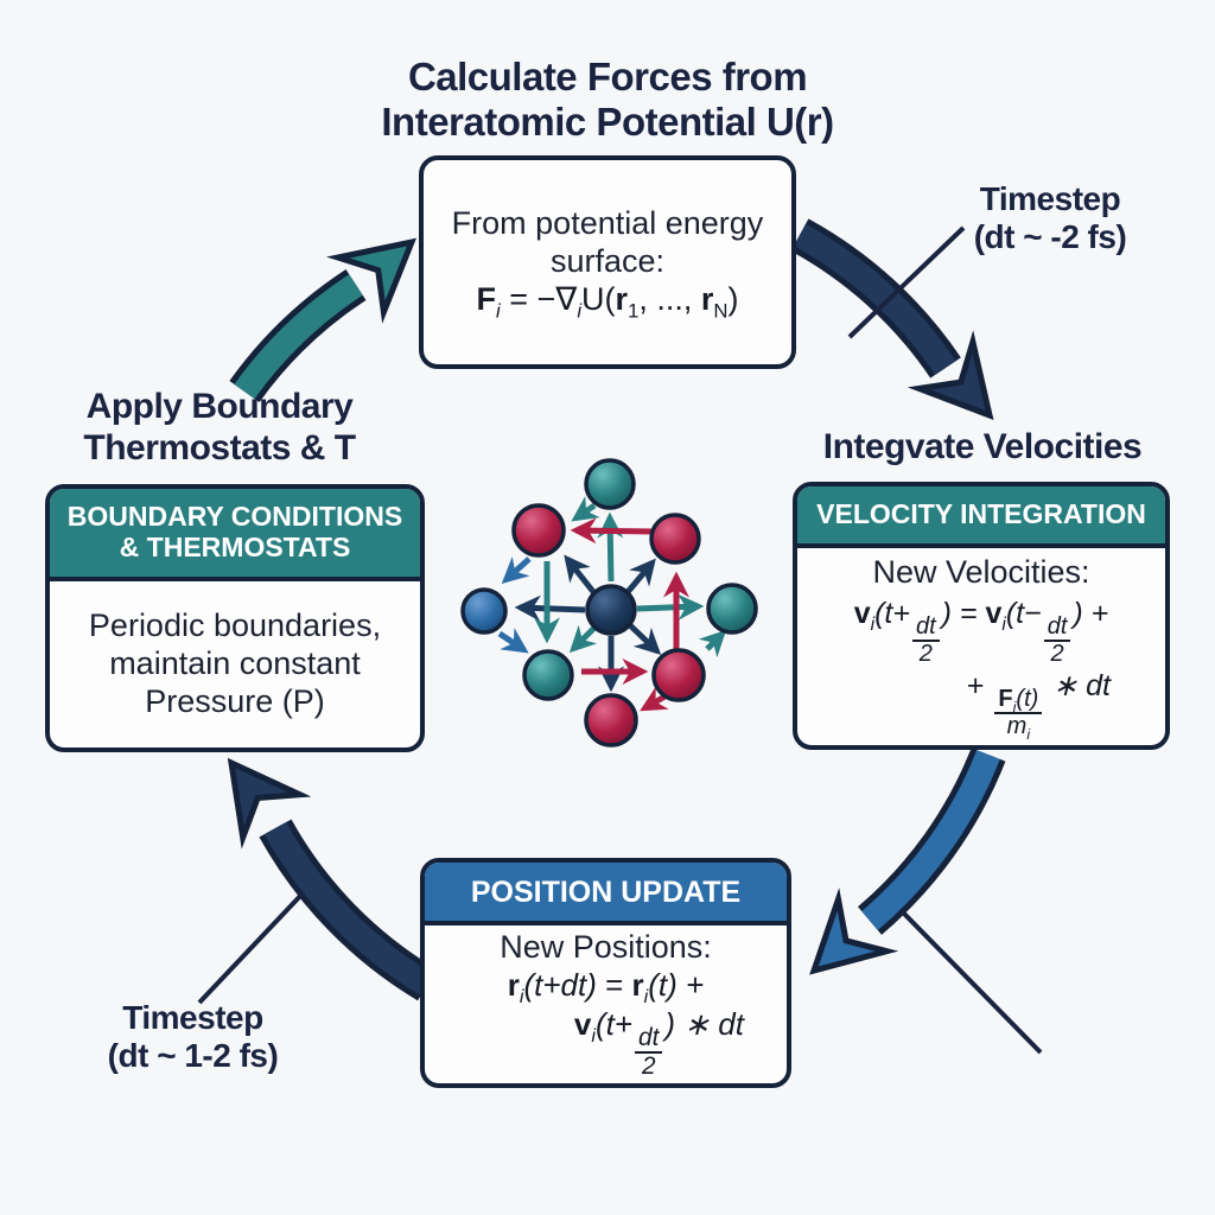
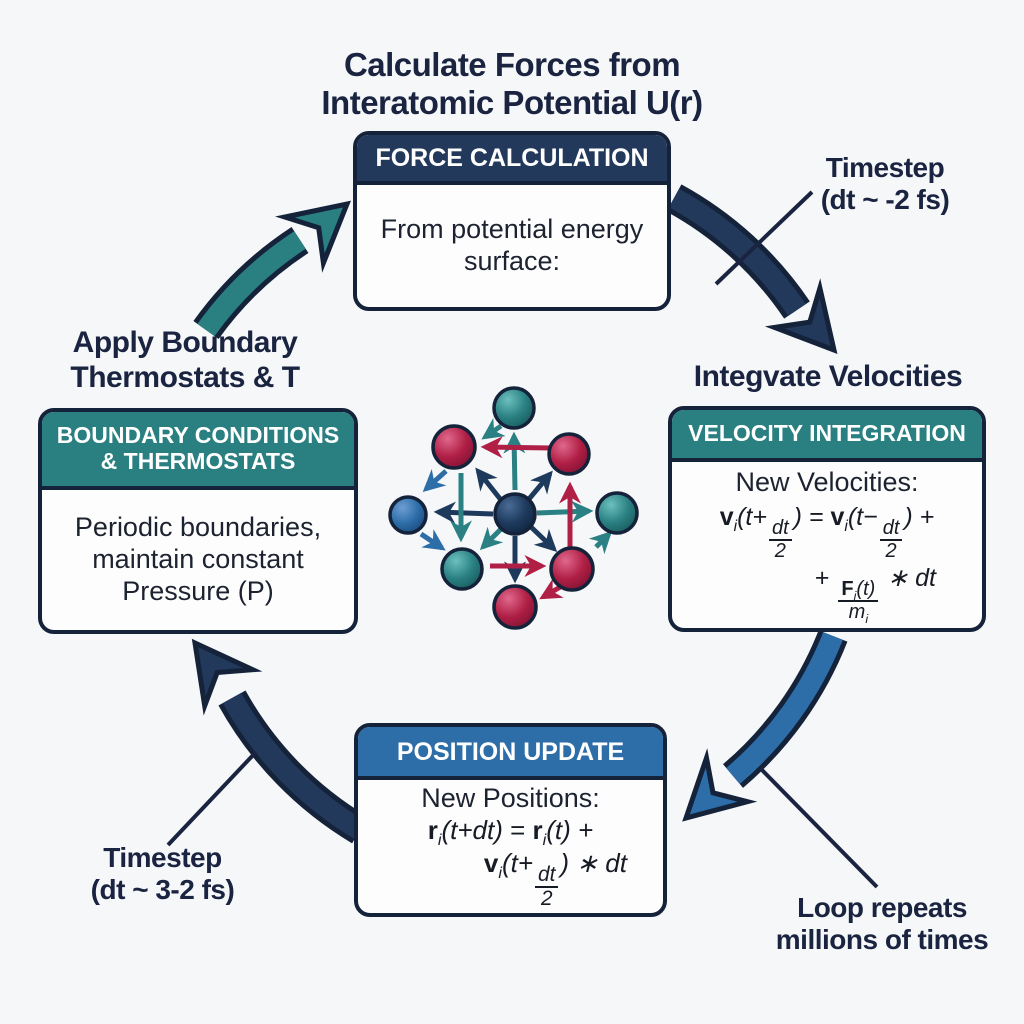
  Calculate Forces from
  Interatomic Potential U(r)
+ FORCE CALCULATION
  From potential energy
  surface:
- Fi = −∇iU(r1, ..., rN)
  Timestep
  (dt ~ -2 fs)
  Integvate Velocities
  VELOCITY INTEGRATION
  New Velocities:
  vi(t+
  dt
  2
  ) = vi(t−
  dt
  2
  ) +
  +
  Fi(t)
  mi
  ∗ dt
  Apply Boundary
  Thermostats & T
  BOUNDARY CONDITIONS
  & THERMOSTATS
  Periodic boundaries,
  maintain constant
  Pressure (P)
  POSITION UPDATE
  New Positions:
  ri(t+dt) = ri(t) +
  vi(t+
  dt
  2
  ) ∗ dt
  Timestep
- (dt ~ 1-2 fs)
+ (dt ~ 3-2 fs)
+ Loop repeats
+ millions of times
